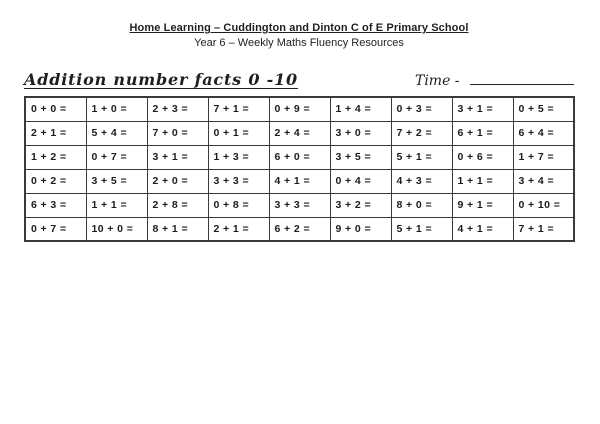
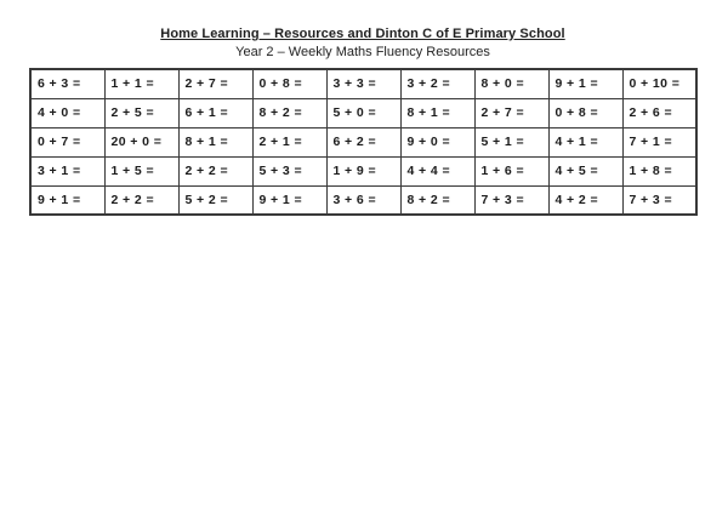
- Home Learning – Cuddington and Dinton C of E Primary School
+ Home Learning – Resources and Dinton C of E Primary School
- Year 6 – Weekly Maths Fluency Resources
+ Year 2 – Weekly Maths Fluency Resources
- Addition number facts 0 -10
- Time -
- 0 + 0 =	1 + 0 =	2 + 3 =	7 + 1 =	0 + 9 =	1 + 4 =	0 + 3 =	3 + 1 =	0 + 5 =
- 2 + 1 =	5 + 4 =	7 + 0 =	0 + 1 =	2 + 4 =	3 + 0 =	7 + 2 =	6 + 1 =	6 + 4 =
- 1 + 2 =	0 + 7 =	3 + 1 =	1 + 3 =	6 + 0 =	3 + 5 =	5 + 1 =	0 + 6 =	1 + 7 =
- 0 + 2 =	3 + 5 =	2 + 0 =	3 + 3 =	4 + 1 =	0 + 4 =	4 + 3 =	1 + 1 =	3 + 4 =
- 6 + 3 =	1 + 1 =	2 + 8 =	0 + 8 =	3 + 3 =	3 + 2 =	8 + 0 =	9 + 1 =	0 + 10 =
+ 6 + 3 =	1 + 1 =	2 + 7 =	0 + 8 =	3 + 3 =	3 + 2 =	8 + 0 =	9 + 1 =	0 + 10 =
+ 4 + 0 =	2 + 5 =	6 + 1 =	8 + 2 =	5 + 0 =	8 + 1 =	2 + 7 =	0 + 8 =	2 + 6 =
- 0 + 7 =	10 + 0 =	8 + 1 =	2 + 1 =	6 + 2 =	9 + 0 =	5 + 1 =	4 + 1 =	7 + 1 =
+ 0 + 7 =	20 + 0 =	8 + 1 =	2 + 1 =	6 + 2 =	9 + 0 =	5 + 1 =	4 + 1 =	7 + 1 =
+ 3 + 1 =	1 + 5 =	2 + 2 =	5 + 3 =	1 + 9 =	4 + 4 =	1 + 6 =	4 + 5 =	1 + 8 =
+ 9 + 1 =	2 + 2 =	5 + 2 =	9 + 1 =	3 + 6 =	8 + 2 =	7 + 3 =	4 + 2 =	7 + 3 =
